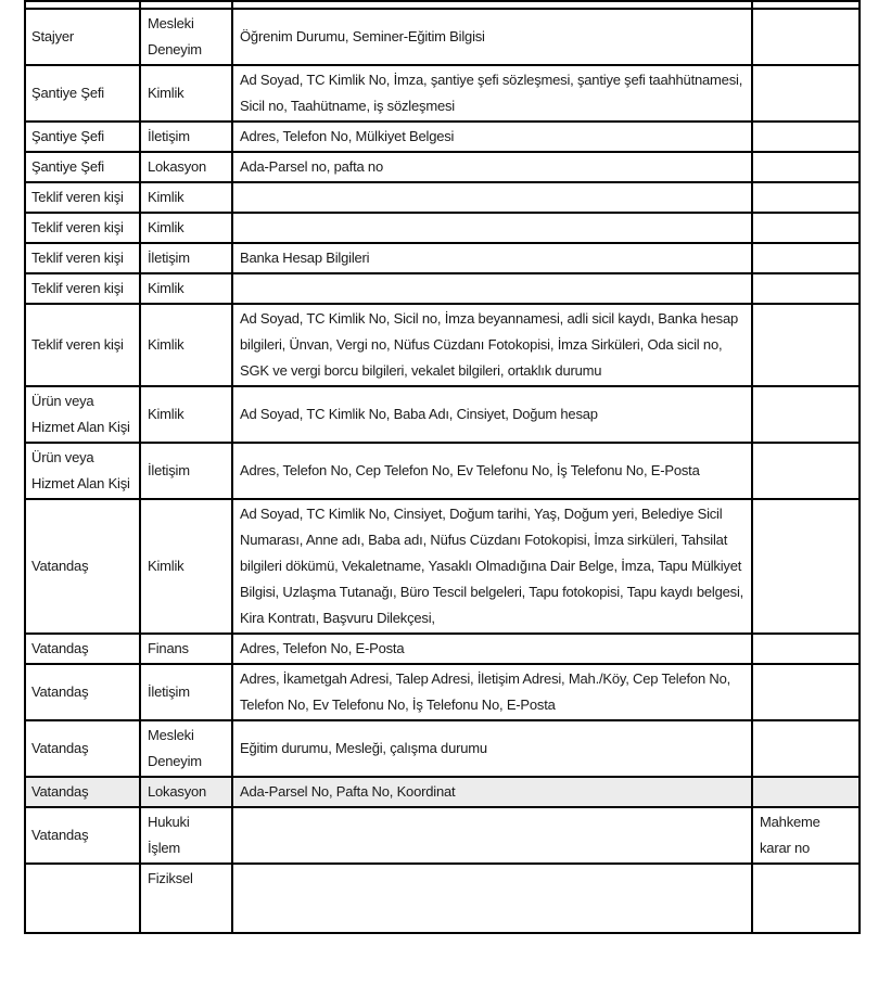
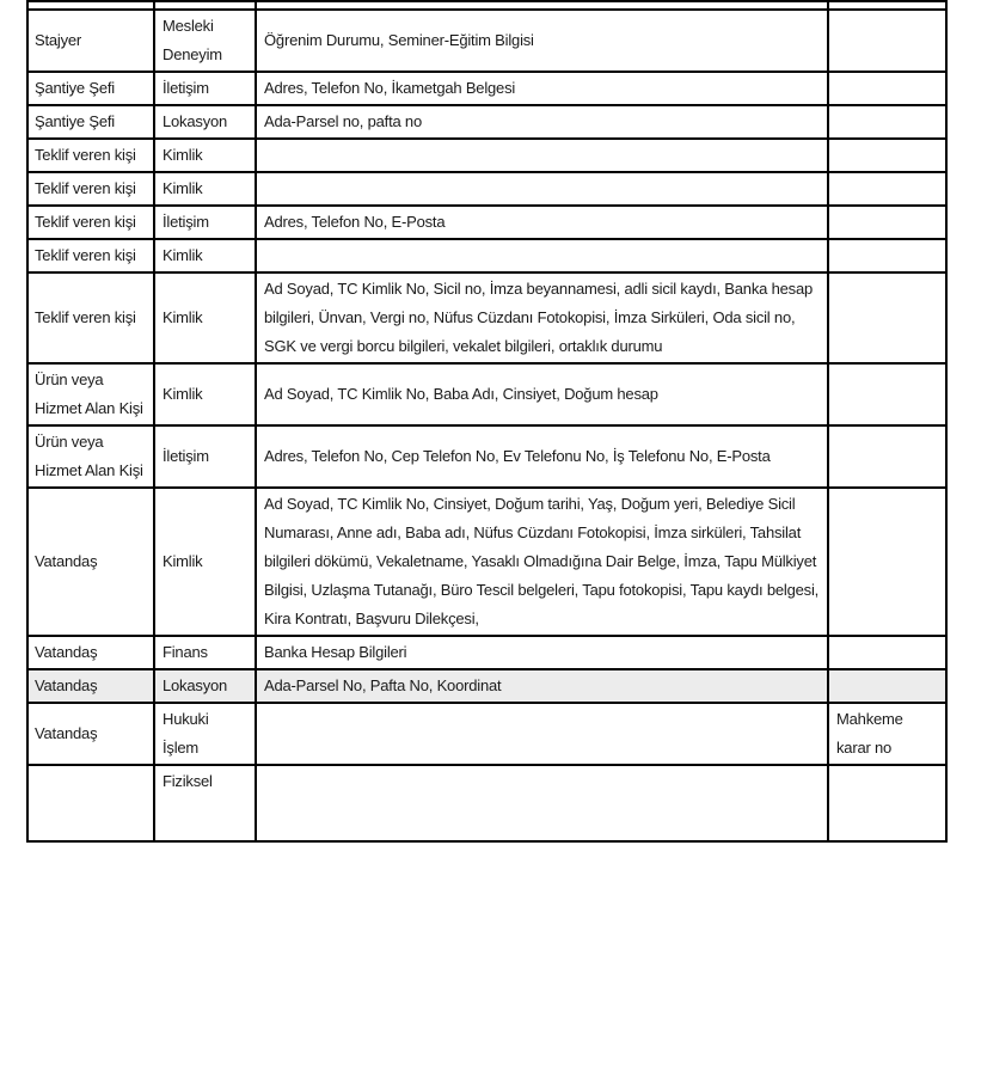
  Stajyer	Mesleki Deneyim	Öğrenim Durumu, Seminer-Eğitim Bilgisi
- Şantiye Şefi	Kimlik	Ad Soyad, TC Kimlik No, İmza, şantiye şefi sözleşmesi, şantiye şefi taahhütnamesi, Sicil no, Taahütname, iş sözleşmesi
- Şantiye Şefi	İletişim	Adres, Telefon No, Mülkiyet Belgesi
+ Şantiye Şefi	İletişim	Adres, Telefon No, İkametgah Belgesi
  Şantiye Şefi	Lokasyon	Ada-Parsel no, pafta no
  Teklif veren kişi	Kimlik
  Teklif veren kişi	Kimlik
- Teklif veren kişi	İletişim	Banka Hesap Bilgileri
+ Teklif veren kişi	İletişim	Adres, Telefon No, E-Posta
  Teklif veren kişi	Kimlik
  Teklif veren kişi	Kimlik	Ad Soyad, TC Kimlik No, Sicil no, İmza beyannamesi, adli sicil kaydı, Banka hesap bilgileri, Ünvan, Vergi no, Nüfus Cüzdanı Fotokopisi, İmza Sirküleri, Oda sicil no, SGK ve vergi borcu bilgileri, vekalet bilgileri, ortaklık durumu
  Ürün veya Hizmet Alan Kişi	Kimlik	Ad Soyad, TC Kimlik No, Baba Adı, Cinsiyet, Doğum hesap
  Ürün veya Hizmet Alan Kişi	İletişim	Adres, Telefon No, Cep Telefon No, Ev Telefonu No, İş Telefonu No, E-Posta
  Vatandaş	Kimlik	Ad Soyad, TC Kimlik No, Cinsiyet, Doğum tarihi, Yaş, Doğum yeri, Belediye Sicil Numarası, Anne adı, Baba adı, Nüfus Cüzdanı Fotokopisi, İmza sirküleri, Tahsilat bilgileri dökümü, Vekaletname, Yasaklı Olmadığına Dair Belge, İmza, Tapu Mülkiyet Bilgisi, Uzlaşma Tutanağı, Büro Tescil belgeleri, Tapu fotokopisi, Tapu kaydı belgesi, Kira Kontratı, Başvuru Dilekçesi,
- Vatandaş	Finans	Adres, Telefon No, E-Posta
+ Vatandaş	Finans	Banka Hesap Bilgileri
- Vatandaş	İletişim	Adres, İkametgah Adresi, Talep Adresi, İletişim Adresi, Mah./Köy, Cep Telefon No, Telefon No, Ev Telefonu No, İş Telefonu No, E-Posta
- Vatandaş	Mesleki Deneyim	Eğitim durumu, Mesleği, çalışma durumu
  Vatandaş	Lokasyon	Ada-Parsel No, Pafta No, Koordinat
  Vatandaş	Hukuki İşlem		Mahkeme karar no
  	Fiziksel
